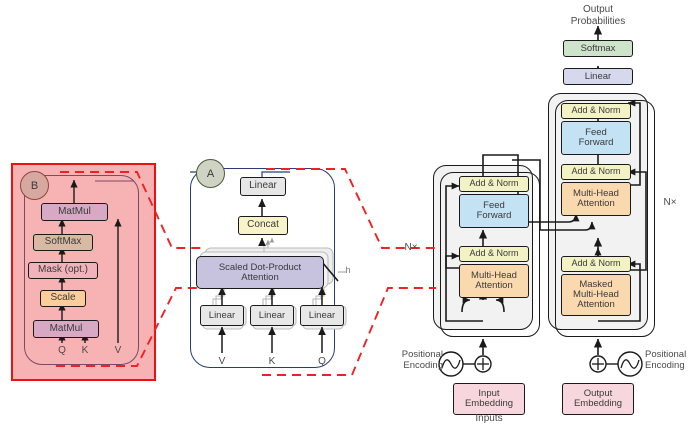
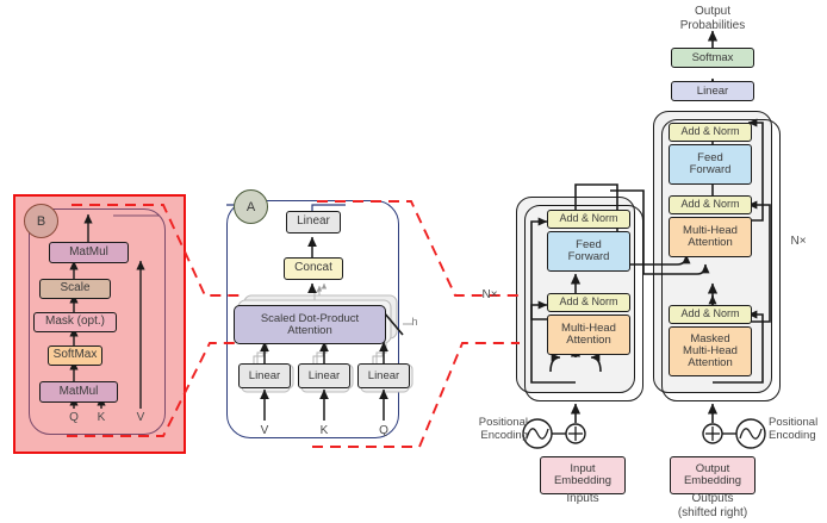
  B
  MatMul
- SoftMax
+ Scale
  Mask (opt.)
- Scale
+ SoftMax
  MatMul
  Q
  K
  V
  A
  Linear
  Concat
  Scaled Dot-Product
  Attention
  Linear
  Linear
  Linear
  h
  V
  K
  Q
  Add & Norm
  Feed
  Forward
  Add & Norm
  Multi-Head
  Attention
  Input
  Embedding
  N×
  Positional
  Encoding
  Inputs
  Output
  Probabilities
  Softmax
  Linear
  Add & Norm
  Feed
  Forward
  Add & Norm
  Multi-Head
  Attention
  Add & Norm
  Masked
  Multi-Head
  Attention
  Output
  Embedding
  N×
  Positional
  Encoding
+ Outputs
+ (shifted right)
